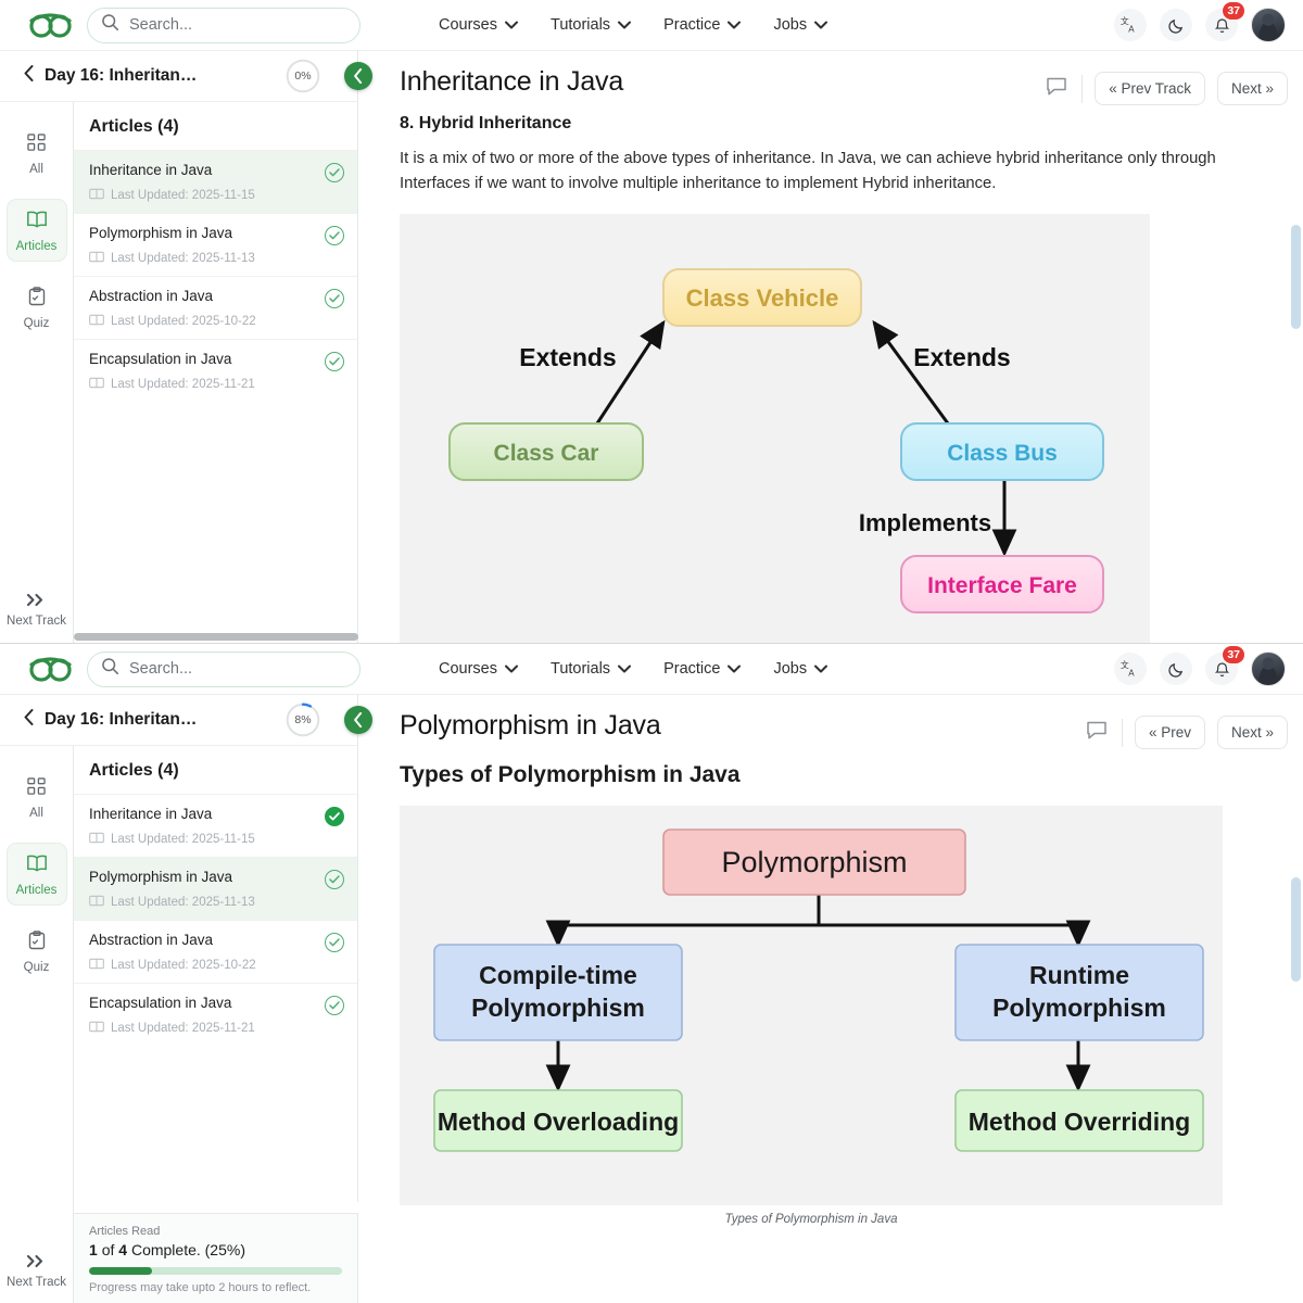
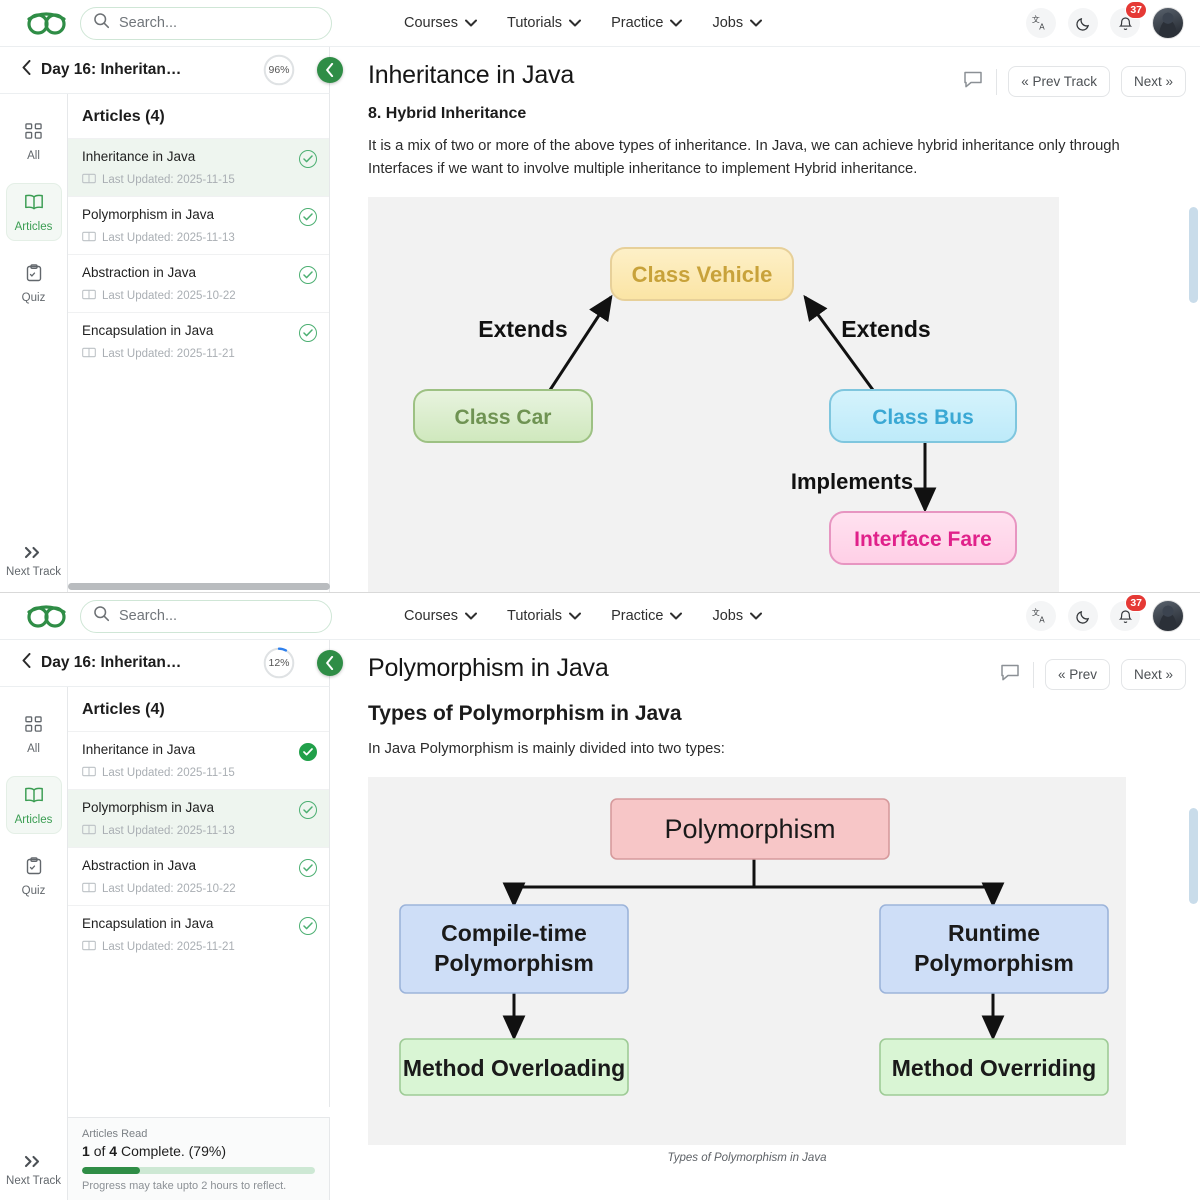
  Search...
  Courses
  Tutorials
  Practice
  Jobs
  文
  A
  37
  Day 16: Inheritan…
- 0%
+ 96%
  All
  Articles
  Quiz
  Next Track
  Articles (4)
  Inheritance in Java
  Last Updated: 2025-11-15
  Polymorphism in Java
  Last Updated: 2025-11-13
  Abstraction in Java
  Last Updated: 2025-10-22
  Encapsulation in Java
  Last Updated: 2025-11-21
  Inheritance in Java
  « Prev Track
  Next »
  8. Hybrid Inheritance
  It is a mix of two or more of the above types of inheritance. In Java, we can achieve hybrid inheritance only through Interfaces if we want to involve multiple inheritance to implement Hybrid inheritance.
  Extends
  Extends
  Implements
  Class Vehicle
  Class Car
  Class Bus
  Interface Fare
  Search...
  Courses
  Tutorials
  Practice
  Jobs
  文
  A
  37
  Day 16: Inheritan…
- 8%
+ 12%
  All
  Articles
  Quiz
  Next Track
  Articles (4)
  Inheritance in Java
  Last Updated: 2025-11-15
  Polymorphism in Java
  Last Updated: 2025-11-13
  Abstraction in Java
  Last Updated: 2025-10-22
  Encapsulation in Java
  Last Updated: 2025-11-21
  Articles Read
- 1 of 4 Complete. (25%)
+ 1 of 4 Complete. (79%)
  Progress may take upto 2 hours to reflect.
  Polymorphism in Java
  « Prev
  Next »
  Types of Polymorphism in Java
+ In Java Polymorphism is mainly divided into two types:
  Polymorphism
  Compile-time
  Polymorphism
  Runtime
  Polymorphism
  Method Overloading
  Method Overriding
  Types of Polymorphism in Java
